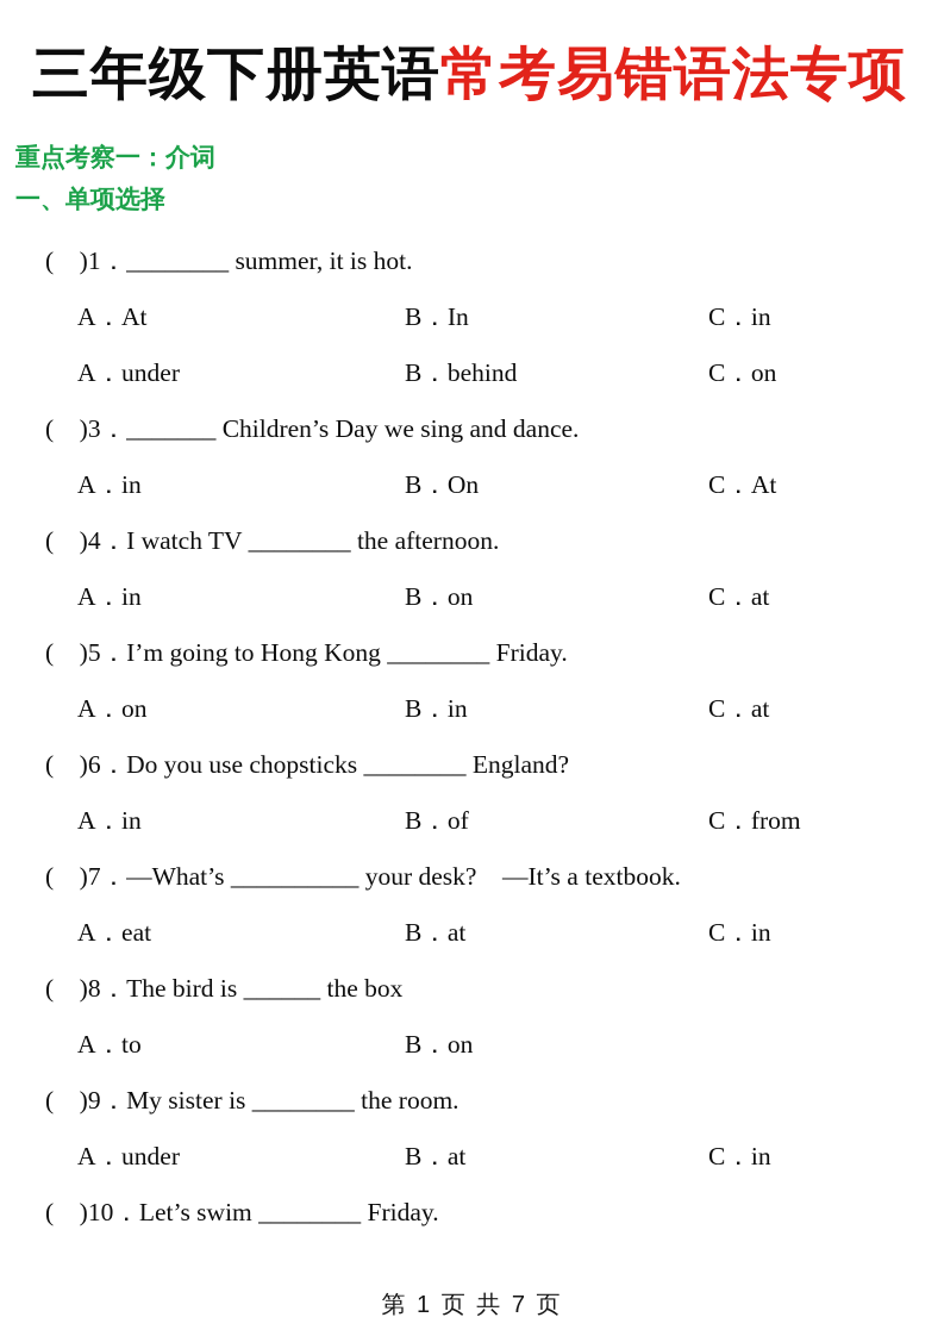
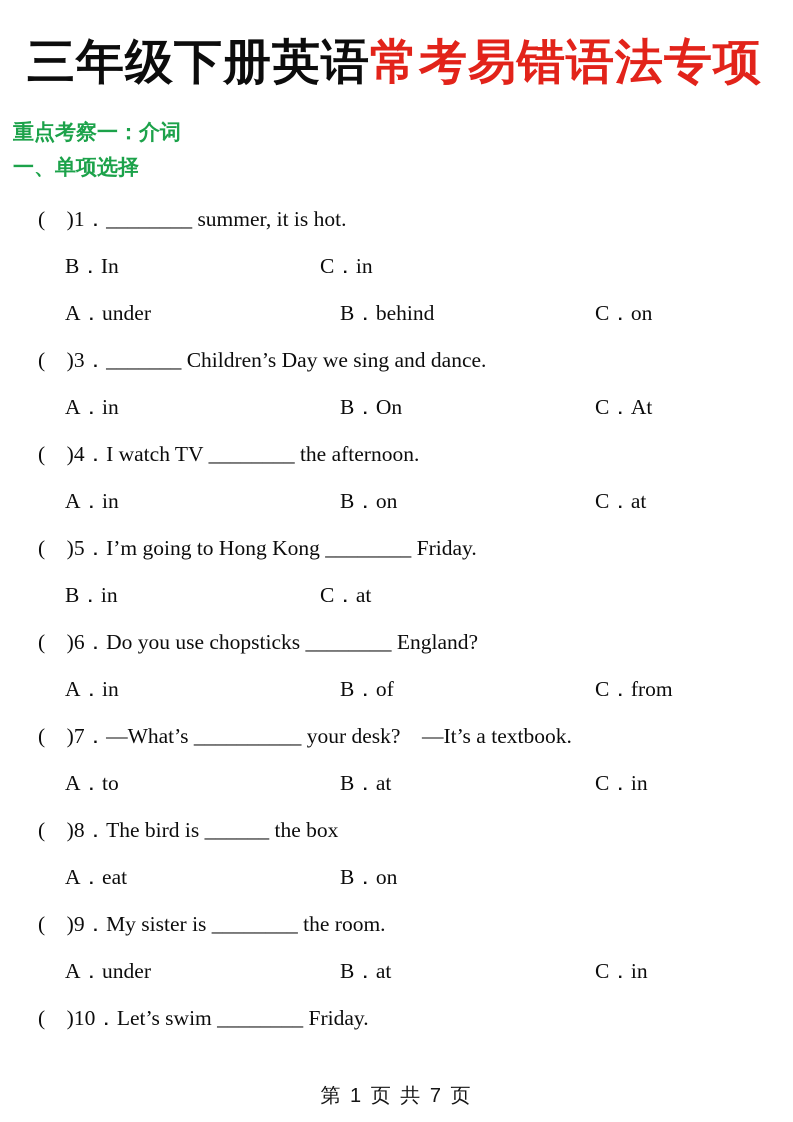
  三年级下册英语常考易错语法专项
  重点考察一：介词
  一、单项选择
  ( )1．________ summer, it is hot.
- A．At
  B．In
  C．in
  A．under
  B．behind
  C．on
  ( )3．_______ Children’s Day we sing and dance.
  A．in
  B．On
  C．At
  ( )4．I watch TV ________ the afternoon.
  A．in
  B．on
  C．at
  ( )5．I’m going to Hong Kong ________ Friday.
- A．on
  B．in
  C．at
  ( )6．Do you use chopsticks ________ England?
  A．in
  B．of
  C．from
  ( )7．—What’s __________ your desk? —It’s a textbook.
- A．eat
+ A．to
  B．at
  C．in
  ( )8．The bird is ______ the box
- A．to
+ A．eat
  B．on
  ( )9．My sister is ________ the room.
  A．under
  B．at
  C．in
  ( )10．Let’s swim ________ Friday.
  第 1 页 共 7 页
